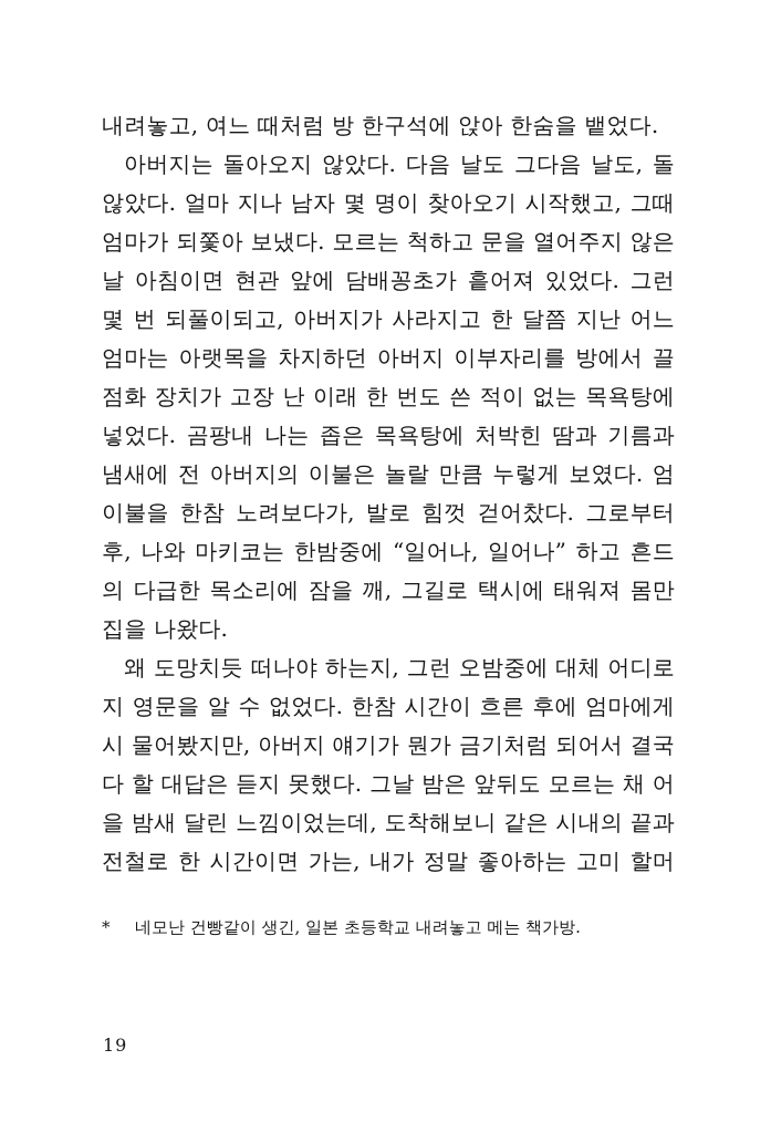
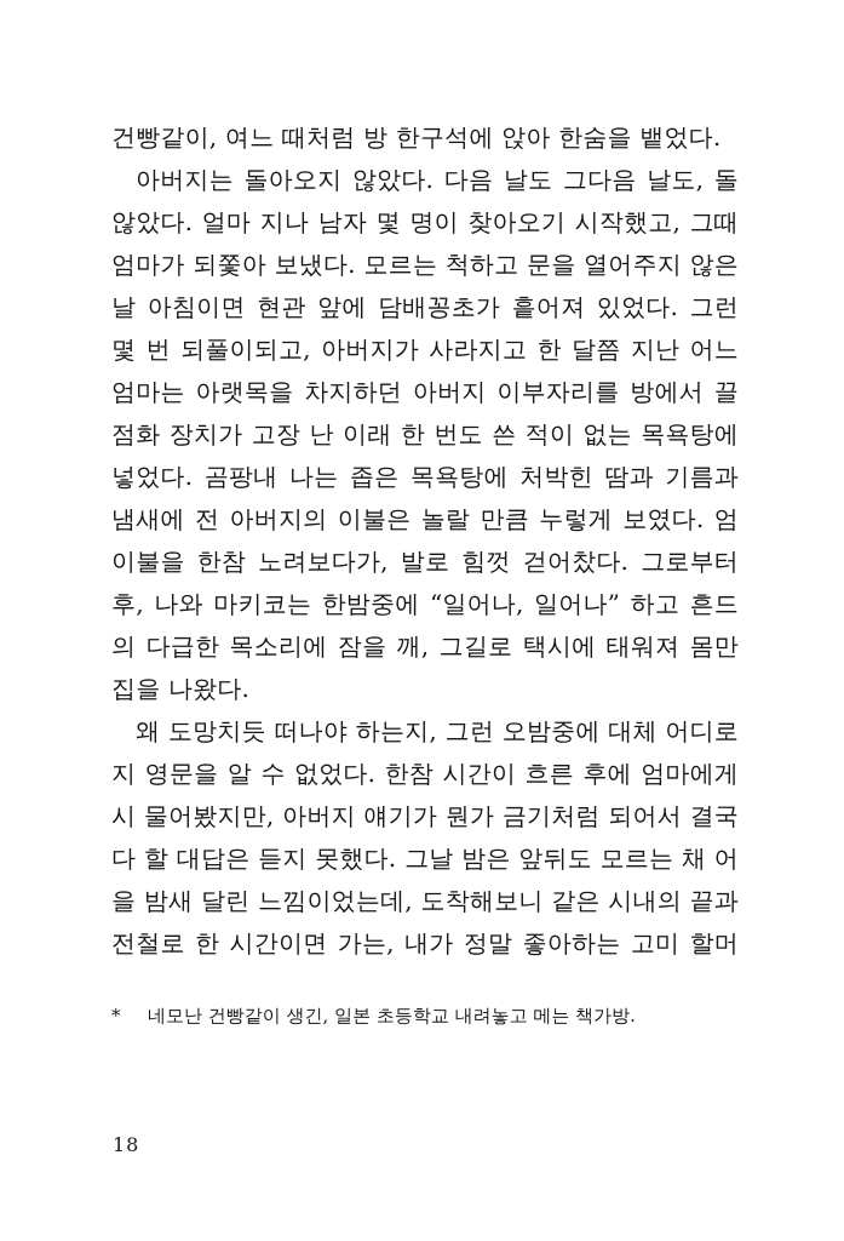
- 내려놓고, 여느 때처럼 방 한구석에 앉아 한숨을 뱉었다.
+ 건빵같이, 여느 때처럼 방 한구석에 앉아 한숨을 뱉었다.
  아버지는 돌아오지 않았다. 다음 날도 그다음 날도, 돌
  않았다. 얼마 지나 남자 몇 명이 찾아오기 시작했고, 그때
  엄마가 되쫓아 보냈다. 모르는 척하고 문을 열어주지 않은
  날 아침이면 현관 앞에 담배꽁초가 흩어져 있었다. 그런
  몇 번 되풀이되고, 아버지가 사라지고 한 달쯤 지난 어느
  엄마는 아랫목을 차지하던 아버지 이부자리를 방에서 끌
  점화 장치가 고장 난 이래 한 번도 쓴 적이 없는 목욕탕에
  넣었다. 곰팡내 나는 좁은 목욕탕에 처박힌 땀과 기름과
  냄새에 전 아버지의 이불은 놀랄 만큼 누렇게 보였다. 엄
  이불을 한참 노려보다가, 발로 힘껏 걷어찼다. 그로부터
  후, 나와 마키코는 한밤중에 “일어나, 일어나” 하고 흔드
  의 다급한 목소리에 잠을 깨, 그길로 택시에 태워져 몸만
  집을 나왔다.
  왜 도망치듯 떠나야 하는지, 그런 오밤중에 대체 어디로
  지 영문을 알 수 없었다. 한참 시간이 흐른 후에 엄마에게
  시 물어봤지만, 아버지 얘기가 뭔가 금기처럼 되어서 결국
  다 할 대답은 듣지 못했다. 그날 밤은 앞뒤도 모르는 채 어
  을 밤새 달린 느낌이었는데, 도착해보니 같은 시내의 끝과
  전철로 한 시간이면 가는, 내가 정말 좋아하는 고미 할머
  *
  네모난 건빵같이 생긴, 일본 초등학교 내려놓고 메는 책가방.
- 19
+ 18
